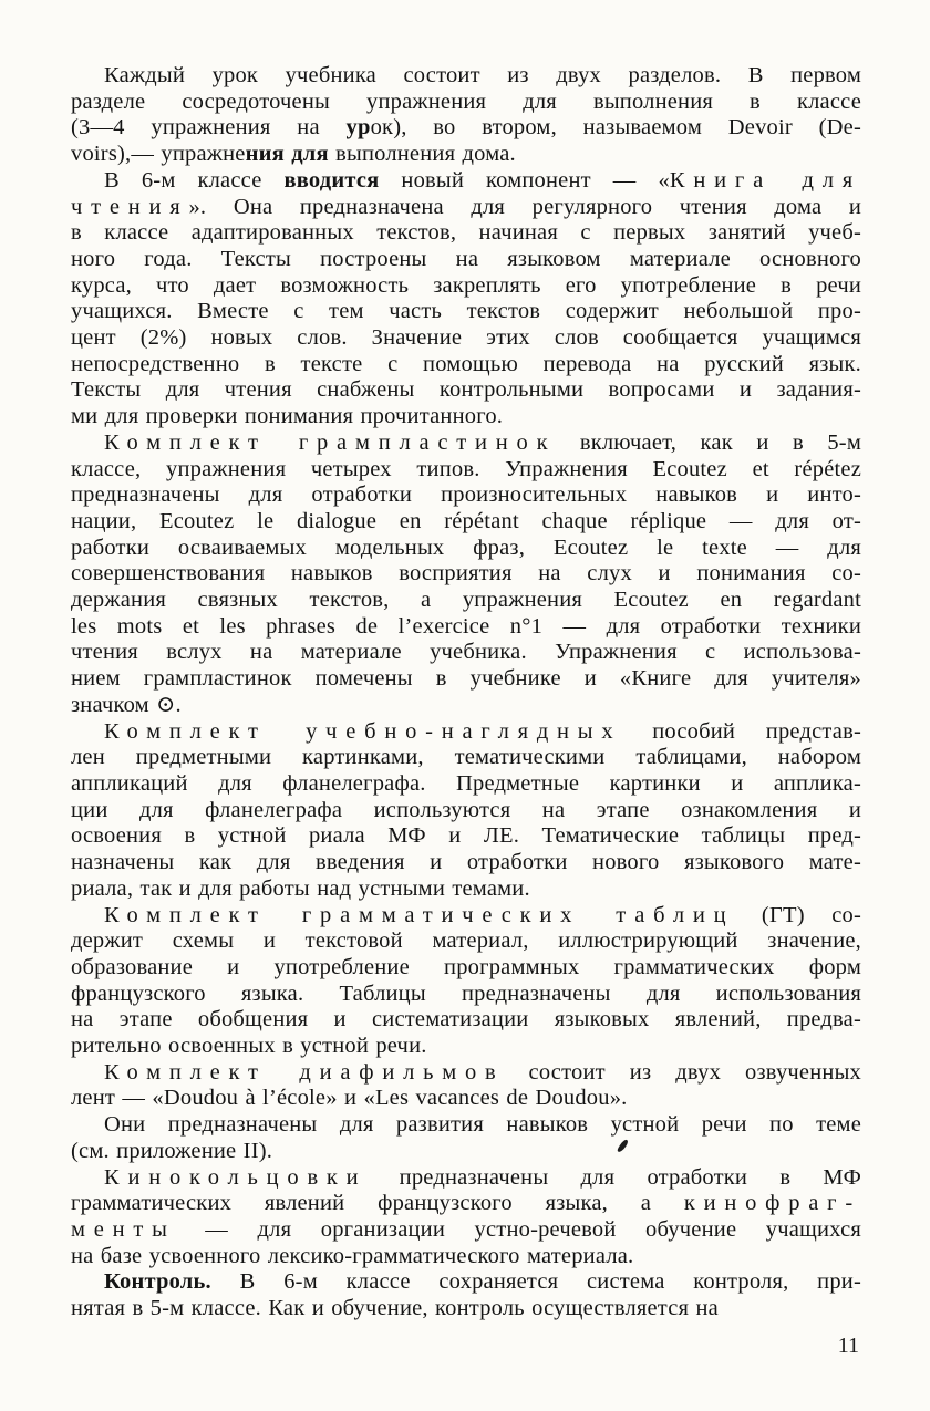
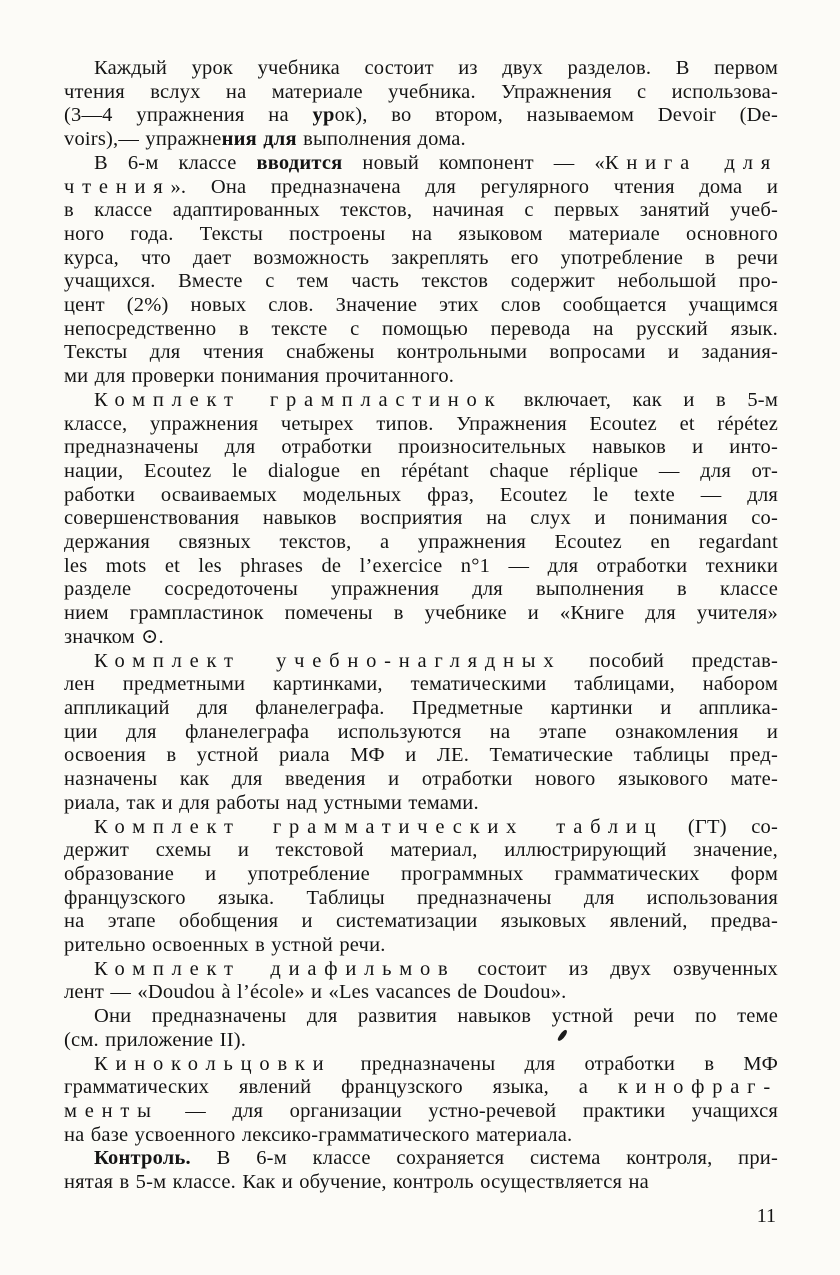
  Каждый урок учебника состоит из двух разделов. В первом
- разделе сосредоточены упражнения для выполнения в классе
+ чтения вслух на материале учебника. Упражнения с использова-
  (3—4 упражнения на урок), во втором, называемом Devoir (De-
  voirs),— упражнения для выполнения дома.
  В 6-м классе вводится новый компонент — «Книга для
  чтения». Она предназначена для регулярного чтения дома и
  в классе адаптированных текстов, начиная с первых занятий учеб-
  ного года. Тексты построены на языковом материале основного
  курса, что дает возможность закреплять его употребление в речи
  учащихся. Вместе с тем часть текстов содержит небольшой про-
  цент (2%) новых слов. Значение этих слов сообщается учащимся
  непосредственно в тексте с помощью перевода на русский язык.
  Тексты для чтения снабжены контрольными вопросами и задания-
  ми для проверки понимания прочитанного.
  Комплект грампластинок включает, как и в 5-м
  классе, упражнения четырех типов. Упражнения Ecoutez et répétez
  предназначены для отработки произносительных навыков и инто-
  нации, Ecoutez le dialogue en répétant chaque réplique — для от-
  работки осваиваемых модельных фраз, Ecoutez le texte — для
  совершенствования навыков восприятия на слух и понимания со-
  держания связных текстов, а упражнения Ecoutez en regardant
  les mots et les phrases de l’exercice n°1 — для отработки техники
- чтения вслух на материале учебника. Упражнения с использова-
+ разделе сосредоточены упражнения для выполнения в классе
  нием грампластинок помечены в учебнике и «Книге для учителя»
  значком ⊙.
  Комплект учебно-наглядных пособий представ-
  лен предметными картинками, тематическими таблицами, набором
  аппликаций для фланелеграфа. Предметные картинки и апплика-
  ции для фланелеграфа используются на этапе ознакомления и
  освоения в устной риала МФ и ЛЕ. Тематические таблицы пред-
  назначены как для введения и отработки нового языкового мате-
  риала, так и для работы над устными темами.
  Комплект грамматических таблиц (ГТ) со-
  держит схемы и текстовой материал, иллюстрирующий значение,
  образование и употребление программных грамматических форм
  французского языка. Таблицы предназначены для использования
  на этапе обобщения и систематизации языковых явлений, предва-
  рительно освоенных в устной речи.
  Комплект диафильмов состоит из двух озвученных
  лент — «Doudou à l’école» и «Les vacances de Doudou».
  Они предназначены для развития навыков устной речи по теме
  (см. приложение II).
  Кинокольцовки предназначены для отработки в МФ
  грамматических явлений французского языка, а кинофраг-
- менты — для организации устно-речевой обучение учащихся
+ менты — для организации устно-речевой практики учащихся
  на базе усвоенного лексико-грамматического материала.
  Контроль. В 6-м классе сохраняется система контроля, при-
  нятая в 5-м классе. Как и обучение, контроль осуществляется на
  11
